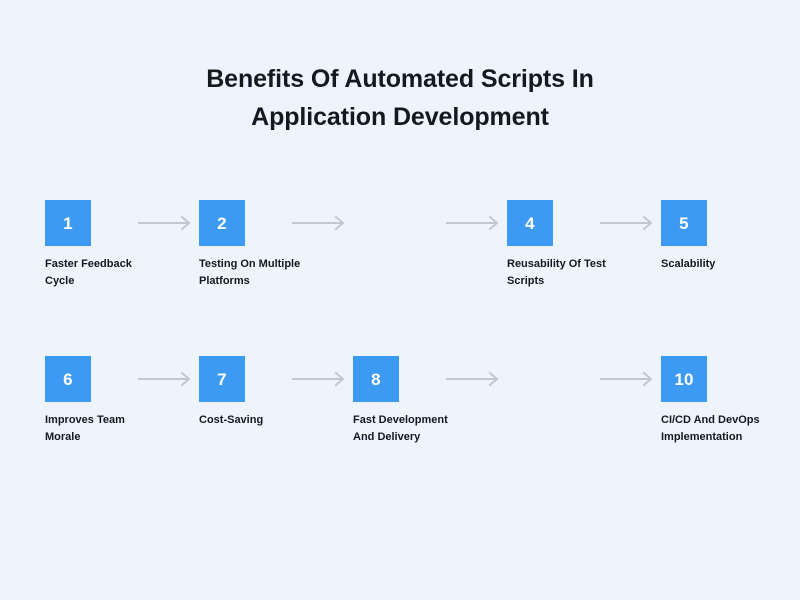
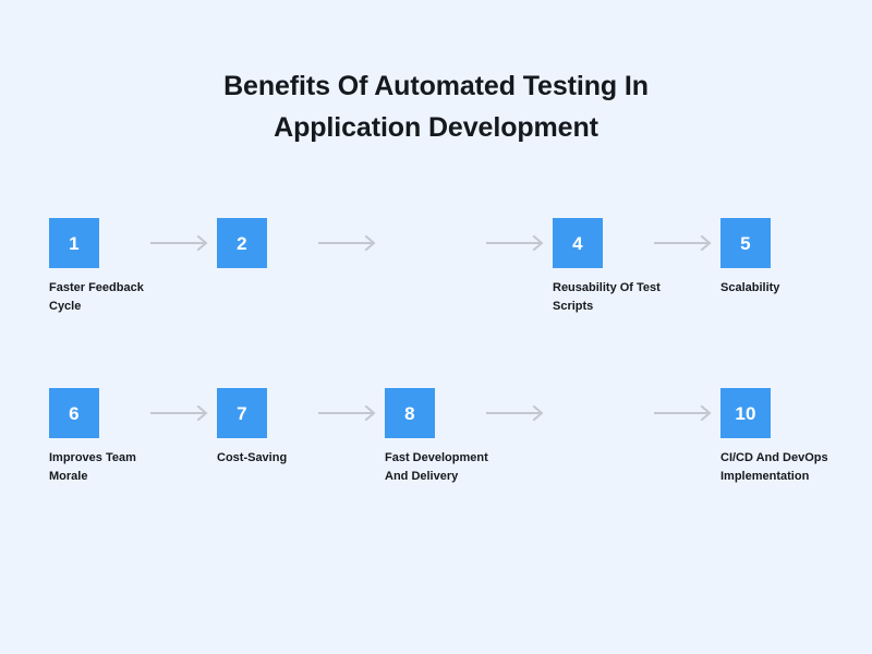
- Benefits Of Automated Scripts In
+ Benefits Of Automated Testing In
  Application Development
  1
  Faster Feedback
  Cycle
  2
- Testing On Multiple
- Platforms
  4
  Reusability Of Test
  Scripts
  5
  Scalability
  6
  Improves Team
  Morale
  7
  Cost-Saving
  8
  Fast Development
  And Delivery
  10
  CI/CD And DevOps
  Implementation
